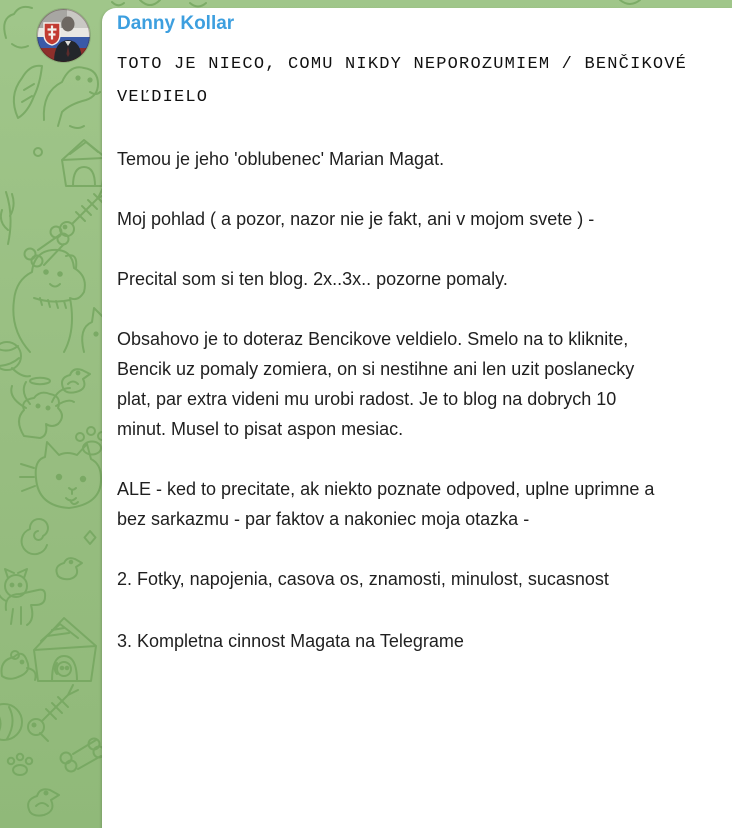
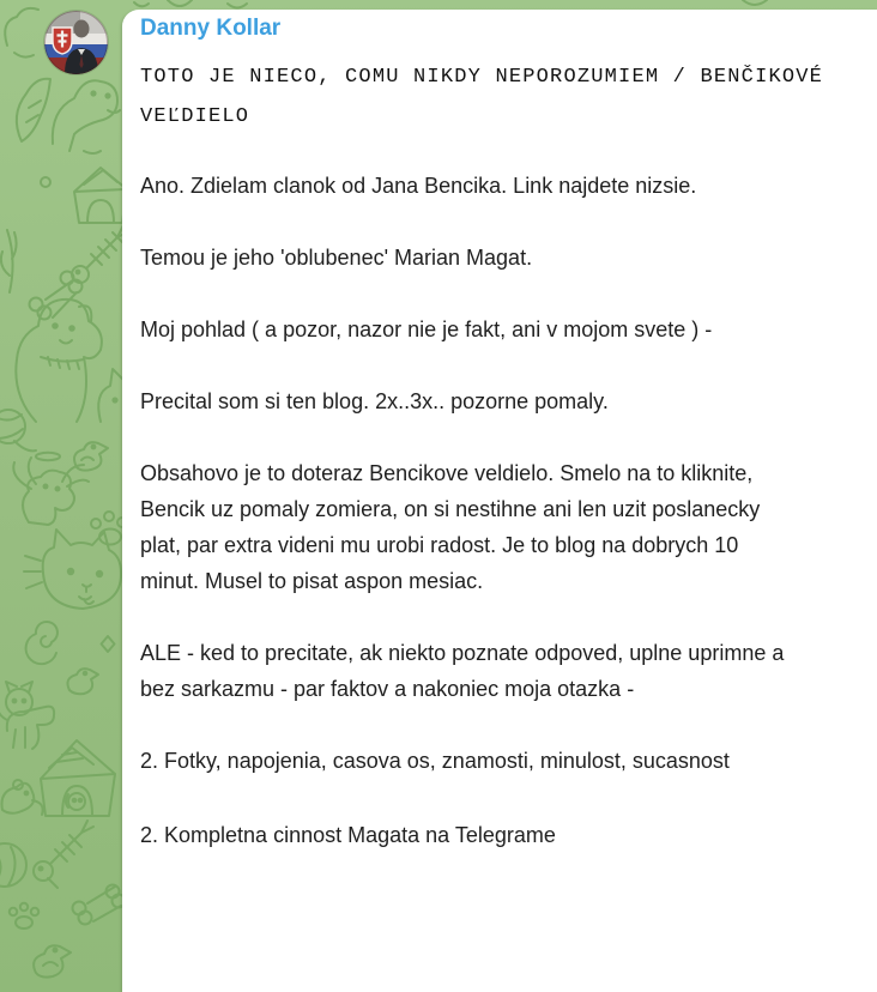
  Danny Kollar
  TOTO JE NIECO, COMU NIKDY NEPOROZUMIEM / BENČIKOVÉ
  VEĽDIELO
+ Ano. Zdielam clanok od Jana Bencika. Link najdete nizsie.
  Temou je jeho 'oblubenec' Marian Magat.
  Moj pohlad ( a pozor, nazor nie je fakt, ani v mojom svete ) -
  Precital som si ten blog. 2x..3x.. pozorne pomaly.
  Obsahovo je to doteraz Bencikove veldielo. Smelo na to kliknite,
  Bencik uz pomaly zomiera, on si nestihne ani len uzit poslanecky
  plat, par extra videni mu urobi radost. Je to blog na dobrych 10
  minut. Musel to pisat aspon mesiac.
  ALE - ked to precitate, ak niekto poznate odpoved, uplne uprimne a
  bez sarkazmu - par faktov a nakoniec moja otazka -
  2. Fotky, napojenia, casova os, znamosti, minulost, sucasnost
- 3. Kompletna cinnost Magata na Telegrame
+ 2. Kompletna cinnost Magata na Telegrame
